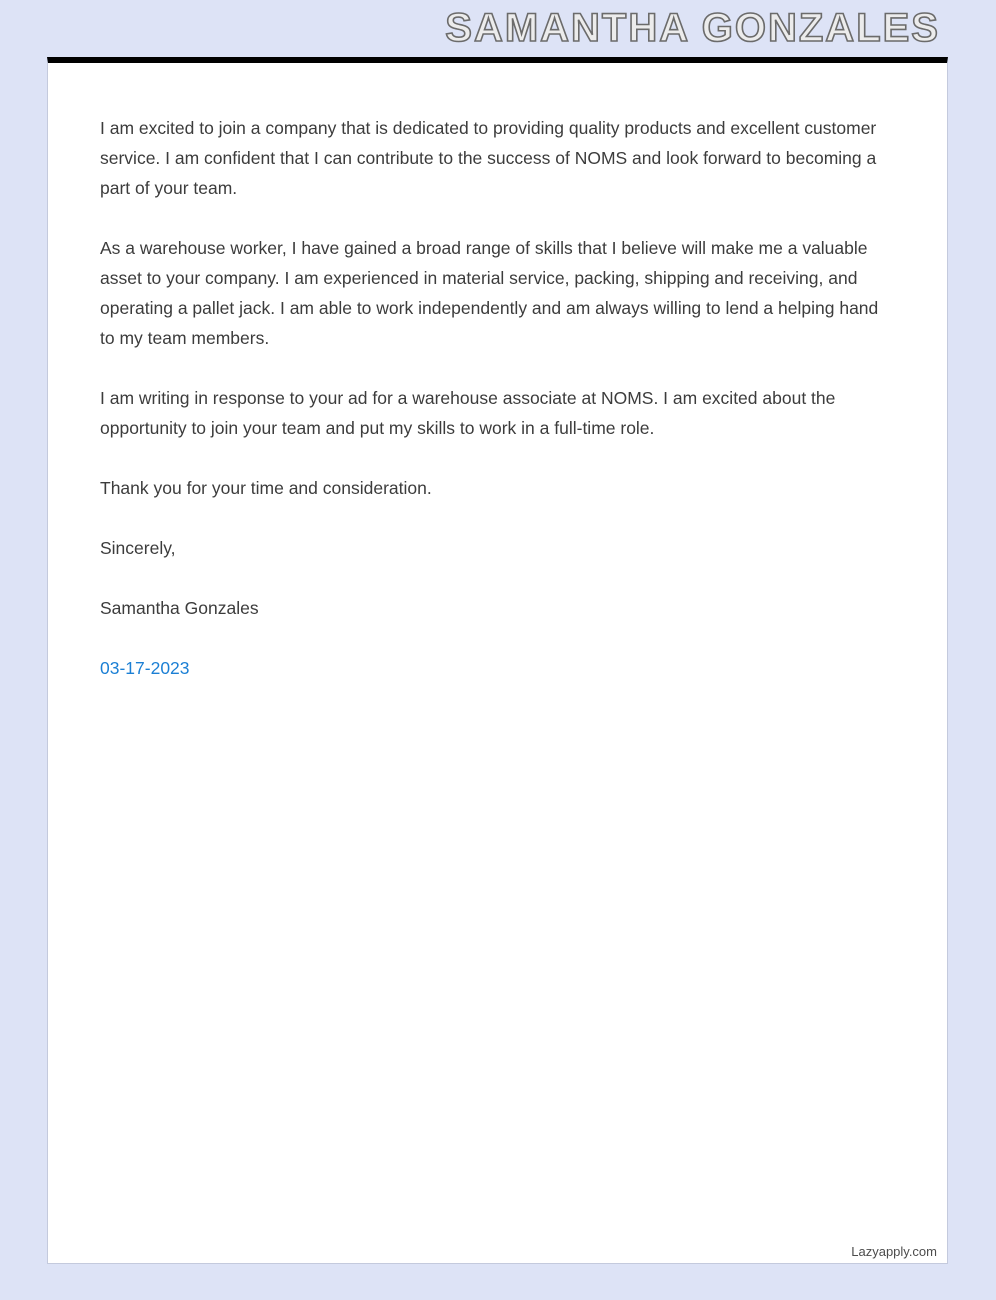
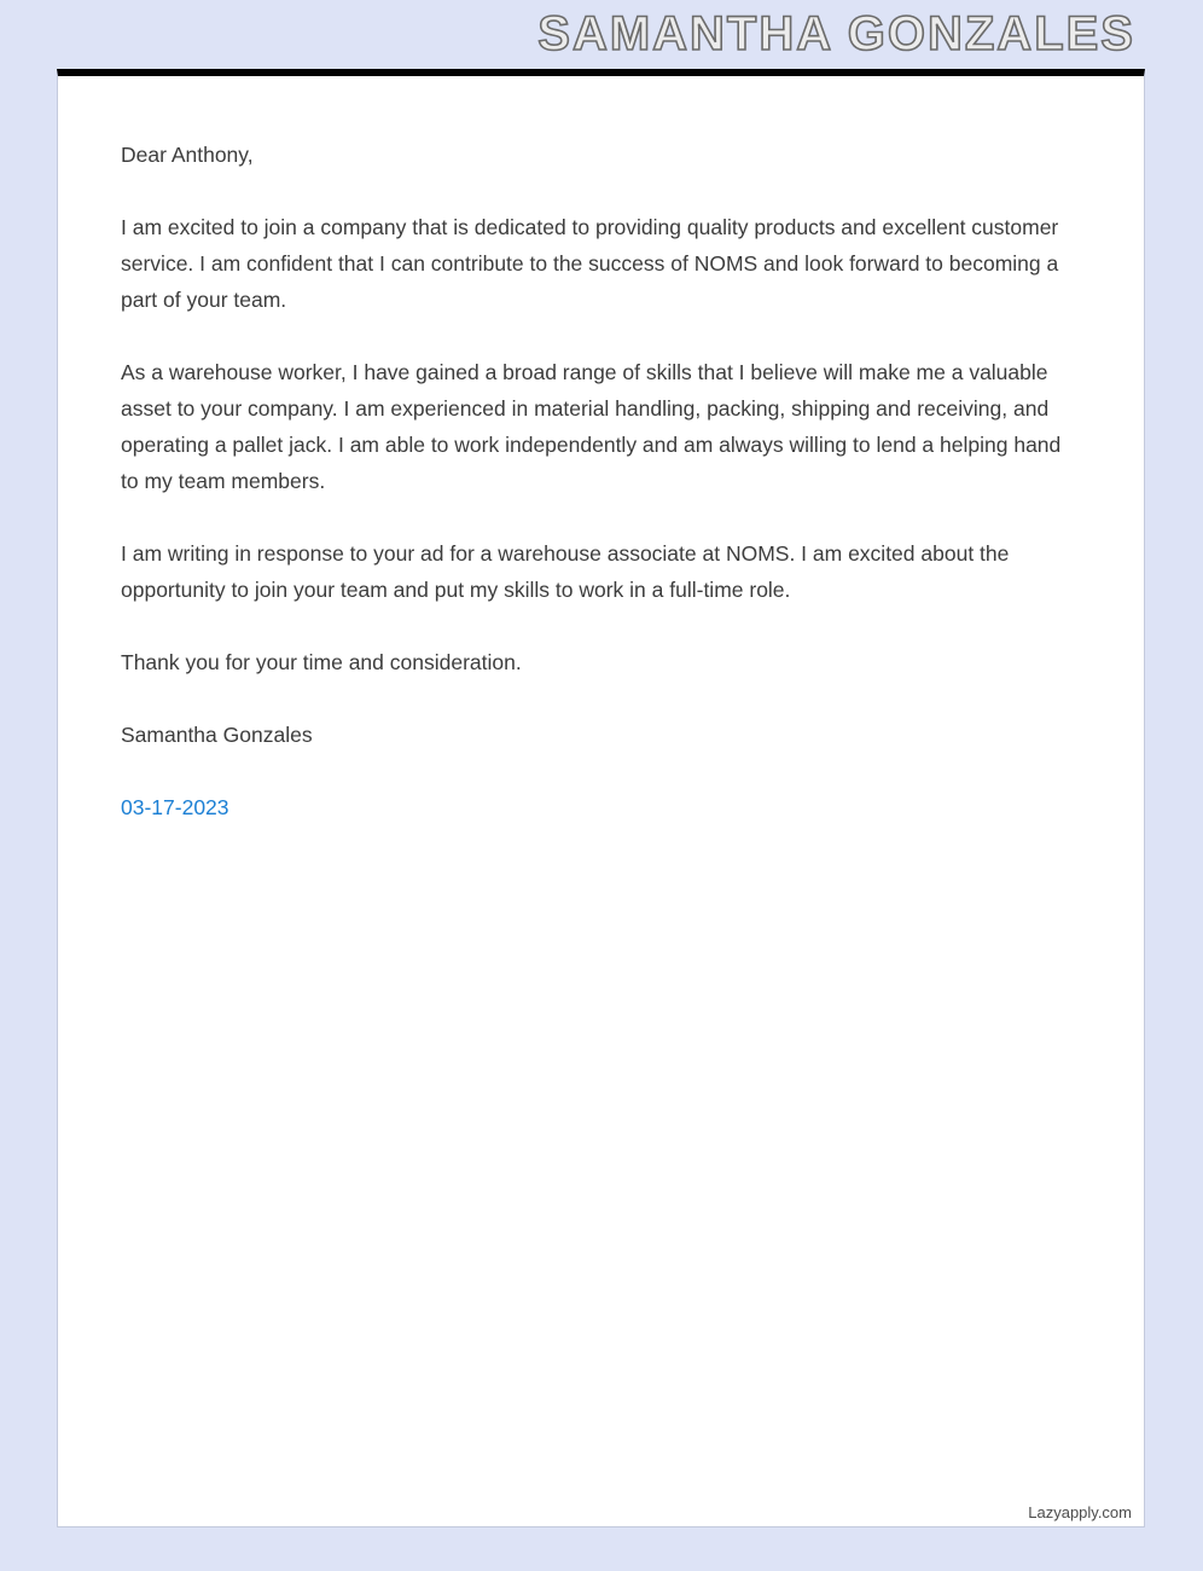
  SAMANTHA GONZALES
+ Dear Anthony,
  I am excited to join a company that is dedicated to providing quality products and excellent customer service. I am confident that I can contribute to the success of NOMS and look forward to becoming a part of your team.
- As a warehouse worker, I have gained a broad range of skills that I believe will make me a valuable asset to your company. I am experienced in material service, packing, shipping and receiving, and operating a pallet jack. I am able to work independently and am always willing to lend a helping hand to my team members.
+ As a warehouse worker, I have gained a broad range of skills that I believe will make me a valuable asset to your company. I am experienced in material handling, packing, shipping and receiving, and operating a pallet jack. I am able to work independently and am always willing to lend a helping hand to my team members.
  I am writing in response to your ad for a warehouse associate at NOMS. I am excited about the opportunity to join your team and put my skills to work in a full-time role.
  Thank you for your time and consideration.
- Sincerely,
  Samantha Gonzales
  03-17-2023
  Lazyapply.com
